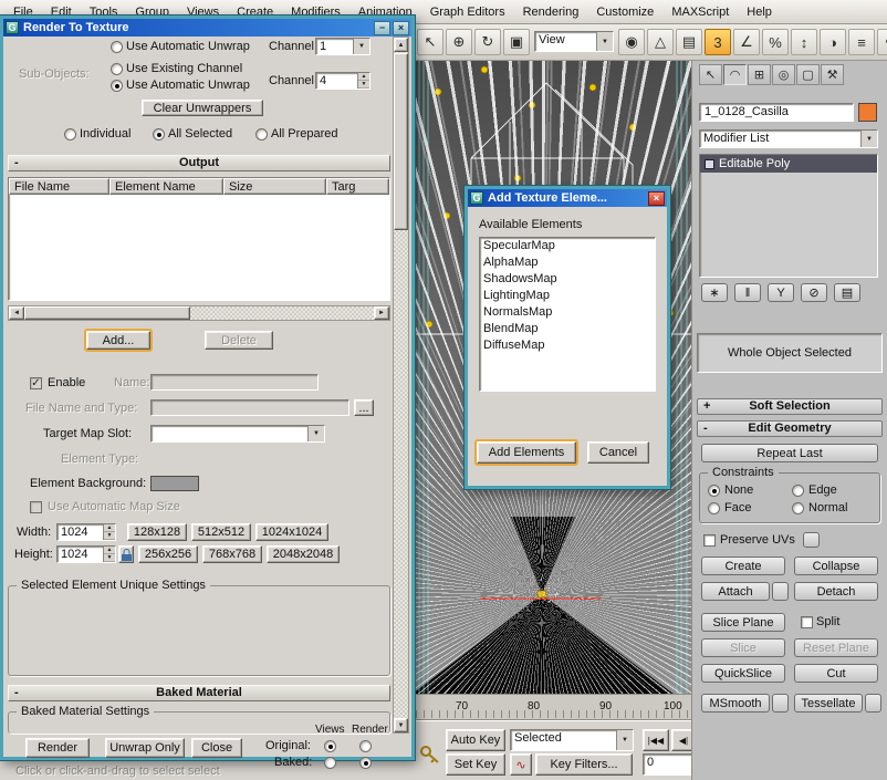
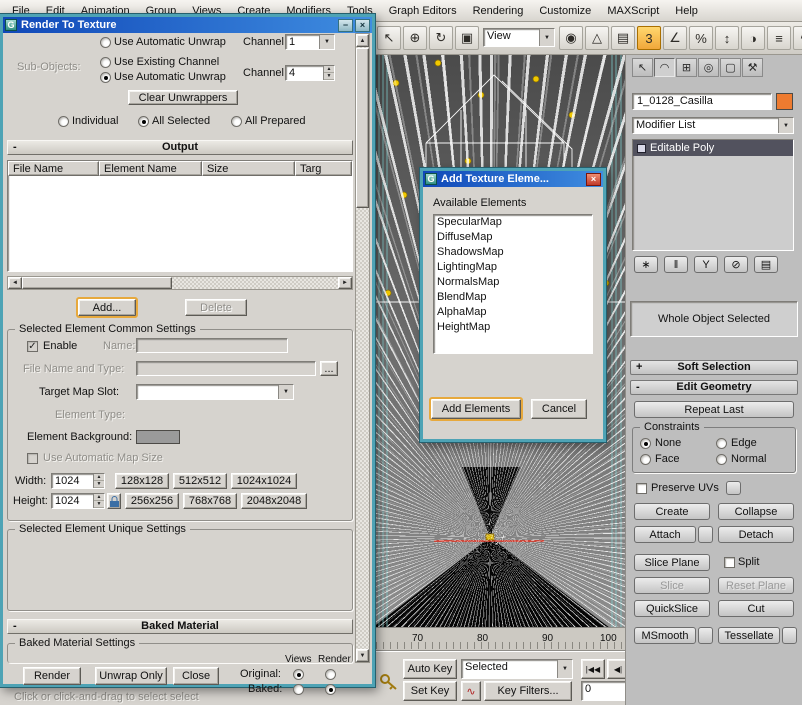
  File
  Edit
- Tools
+ Animation
  Group
  Views
  Create
  Modifiers
- Animation
+ Tools
  Graph Editors
  Rendering
  Customize
  MAXScript
  Help
  ↖
  ⊕
  ↻
  ▣
  View
  ◉
  △
  ▤
  3
  ∠
  %
  ↕
  ◑
  ≡
  70
  80
  90
  100
  Auto Key
  Selected
  Set Key
  ∿
  Key Filters...
  |◀◀
  ◀|
  0
  Click or click-and-drag to select select
  ↖
  ◠
  ⊞
  ◎
  ▢
  ⚒
  1_0128_Casilla
  Modifier List
  Editable Poly
  ∗
  ‖
  Y
  ⊘
  ▤
  Whole Object Selected
  +
  Soft Selection
  -
  Edit Geometry
  Repeat Last
  Constraints
  None
  Edge
  Face
  Normal
  Preserve UVs
  Create
  Collapse
  Attach
  Detach
  Slice Plane
  Split
  Slice
  Reset Plane
  QuickSlice
  Cut
  MSmooth
  Tessellate
  G
  Render To Texture
  −
  ×
  Use Automatic Unwrap
  Channel
  1
  Sub-Objects:
  Use Existing Channel
  Use Automatic Unwrap
  Channel
  4
  Clear Unwrappers
  Individual
  All Selected
  All Prepared
  -
  Output
  File Name
  Element Name
  Size
  Targ
  Add...
  Delete
+ Selected Element Common Settings
  ✓
  Enable
  Name:
  File Name and Type:
  ...
  Target Map Slot:
  Element Type:
  Element Background:
  Use Automatic Map Size
  Width:
  1024
  128x128
  512x512
  1024x1024
  Height:
  1024
  256x256
  768x768
  2048x2048
  Selected Element Unique Settings
  -
  Baked Material
  Baked Material Settings
  Render
  Unwrap Only
  Close
  Views
  Render
  Original:
  Baked:
  G
  Add Texture Eleme...
  ×
  Available Elements
  SpecularMap
- AlphaMap
+ DiffuseMap
  ShadowsMap
  LightingMap
  NormalsMap
  BlendMap
- DiffuseMap
+ AlphaMap
+ HeightMap
  Add Elements
  Cancel
